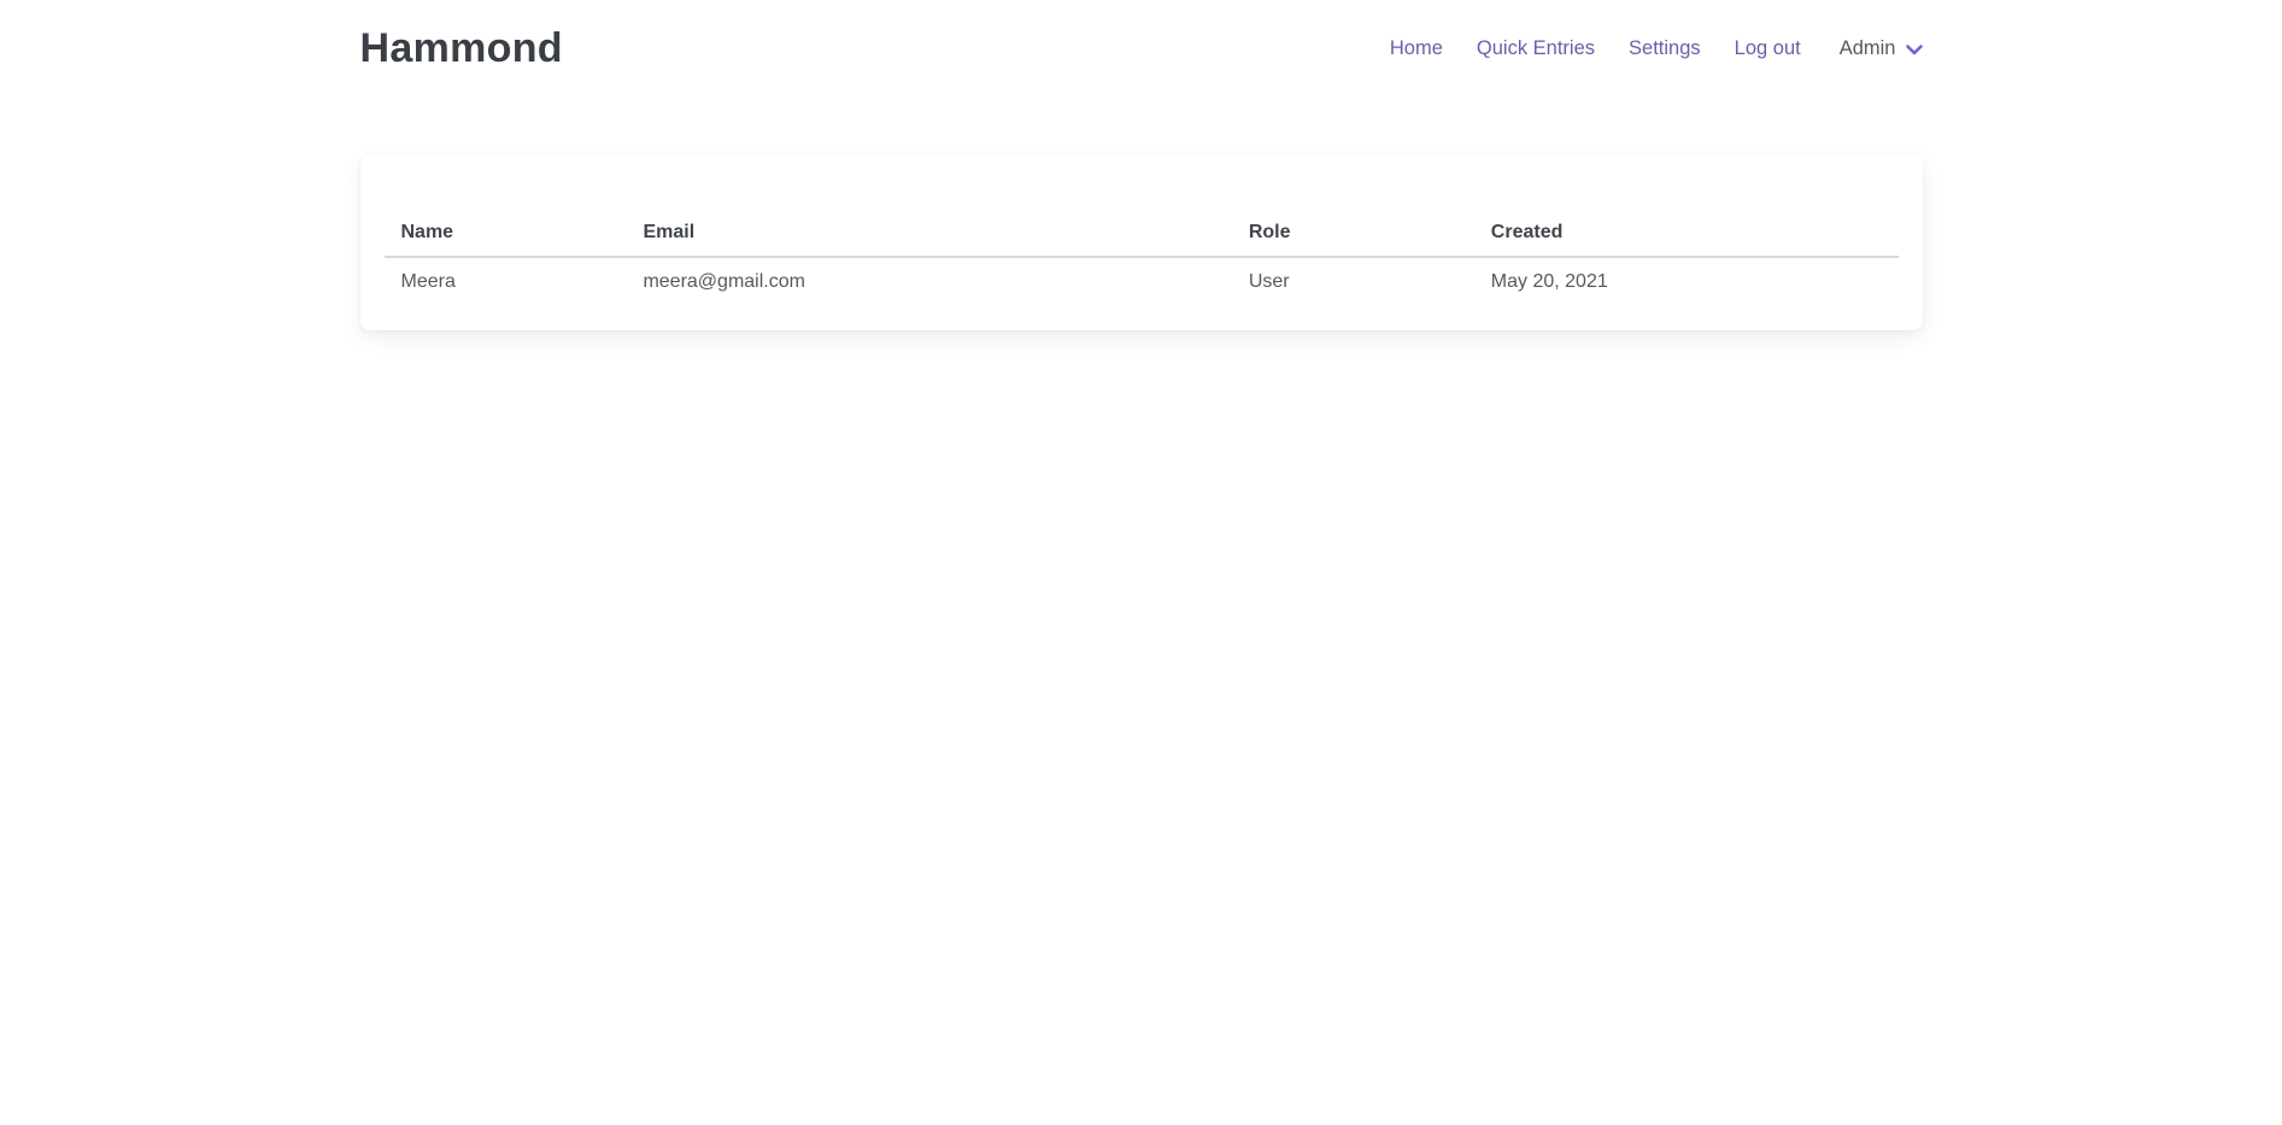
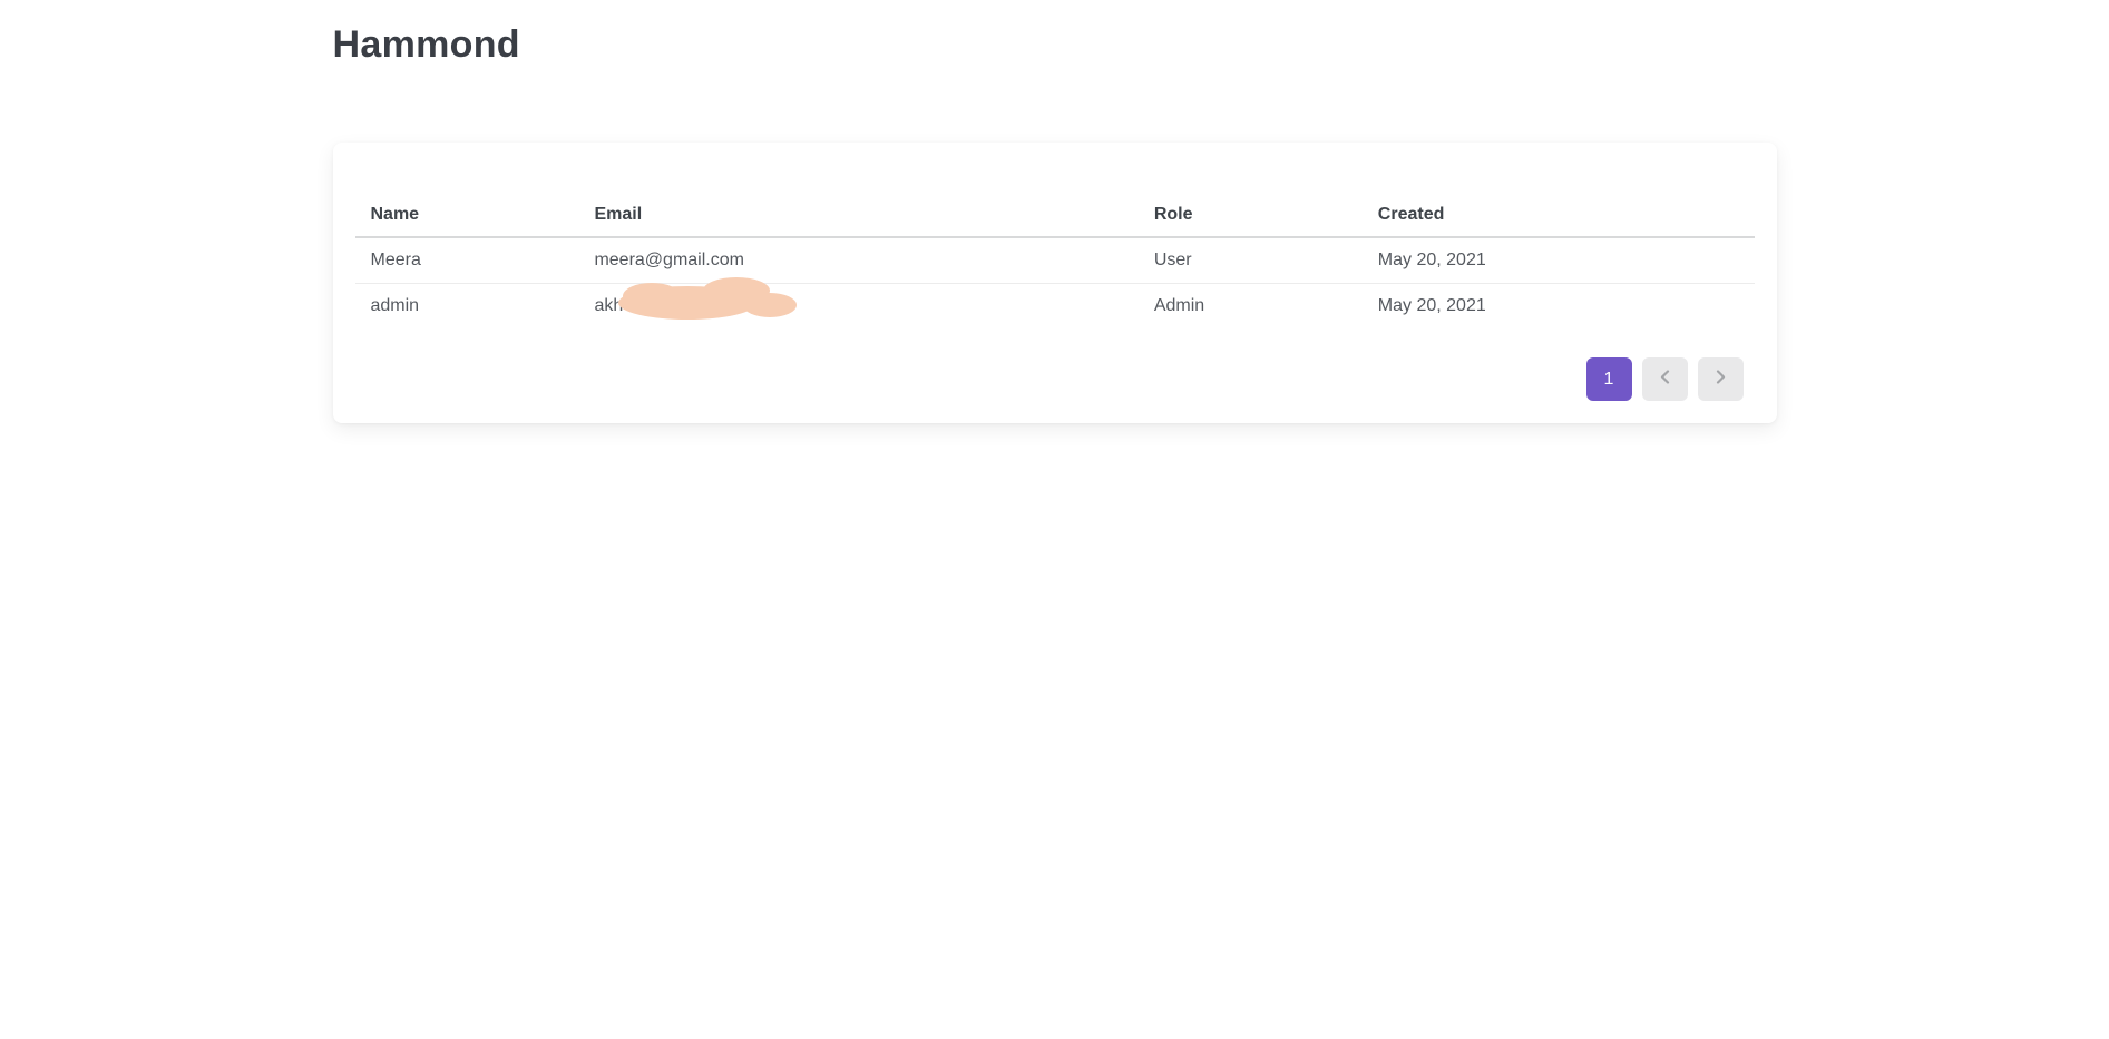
  Hammond
- Home
- Quick Entries
- Settings
- Log out
- Admin
  Name	Email	Role	Created
  Meera	meera@gmail.com	User	May 20, 2021
+ admin	akh	Admin	May 20, 2021
+ 1
